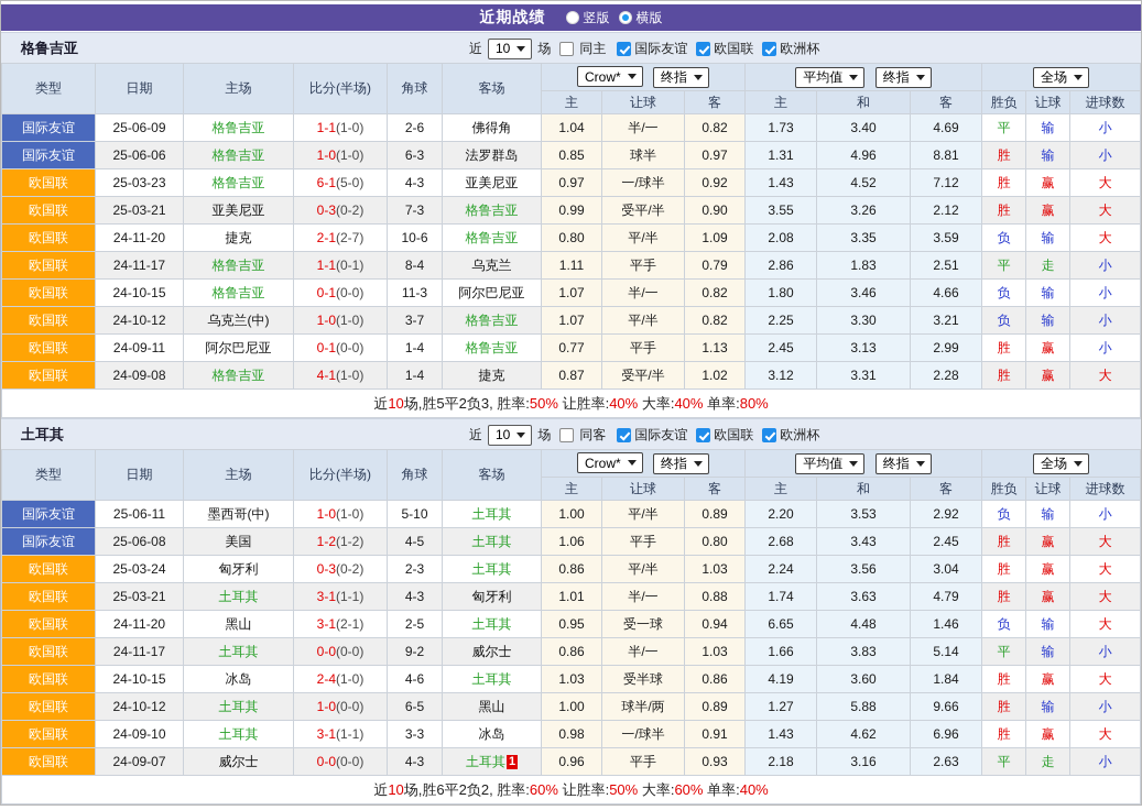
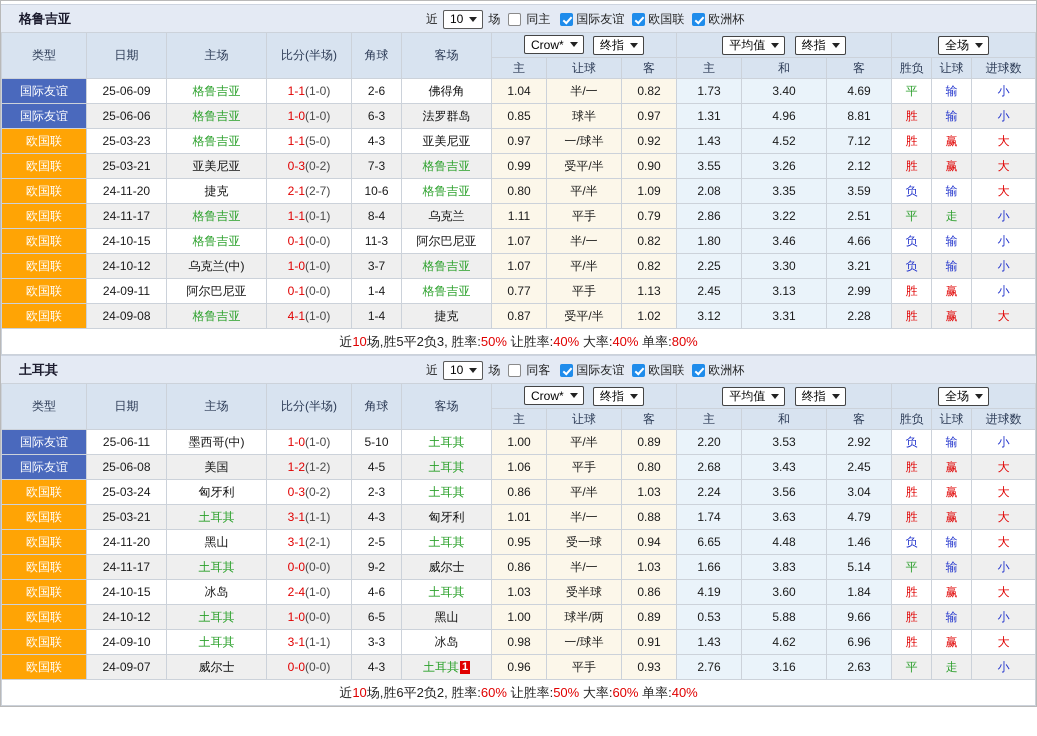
- 近期战绩
- 竖版
- 横版
  格鲁吉亚
  近
  10
  场
  同主
  国际友谊
  欧国联
  欧洲杯
  类型	日期	主场	比分(半场)	角球	客场	Crow* 终指	平均值 终指	全场
  主	让球	客	主	和	客	胜负	让球	进球数
  国际友谊	25-06-09	格鲁吉亚	1-1(1-0)	2-6	佛得角	1.04	半/一	0.82	1.73	3.40	4.69	平	输	小
  国际友谊	25-06-06	格鲁吉亚	1-0(1-0)	6-3	法罗群岛	0.85	球半	0.97	1.31	4.96	8.81	胜	输	小
- 欧国联	25-03-23	格鲁吉亚	6-1(5-0)	4-3	亚美尼亚	0.97	一/球半	0.92	1.43	4.52	7.12	胜	赢	大
+ 欧国联	25-03-23	格鲁吉亚	1-1(5-0)	4-3	亚美尼亚	0.97	一/球半	0.92	1.43	4.52	7.12	胜	赢	大
  欧国联	25-03-21	亚美尼亚	0-3(0-2)	7-3	格鲁吉亚	0.99	受平/半	0.90	3.55	3.26	2.12	胜	赢	大
  欧国联	24-11-20	捷克	2-1(2-7)	10-6	格鲁吉亚	0.80	平/半	1.09	2.08	3.35	3.59	负	输	大
- 欧国联	24-11-17	格鲁吉亚	1-1(0-1)	8-4	乌克兰	1.11	平手	0.79	2.86	1.83	2.51	平	走	小
+ 欧国联	24-11-17	格鲁吉亚	1-1(0-1)	8-4	乌克兰	1.11	平手	0.79	2.86	3.22	2.51	平	走	小
  欧国联	24-10-15	格鲁吉亚	0-1(0-0)	11-3	阿尔巴尼亚	1.07	半/一	0.82	1.80	3.46	4.66	负	输	小
  欧国联	24-10-12	乌克兰(中)	1-0(1-0)	3-7	格鲁吉亚	1.07	平/半	0.82	2.25	3.30	3.21	负	输	小
  欧国联	24-09-11	阿尔巴尼亚	0-1(0-0)	1-4	格鲁吉亚	0.77	平手	1.13	2.45	3.13	2.99	胜	赢	小
  欧国联	24-09-08	格鲁吉亚	4-1(1-0)	1-4	捷克	0.87	受平/半	1.02	3.12	3.31	2.28	胜	赢	大
  近10场,胜5平2负3, 胜率:50% 让胜率:40% 大率:40% 单率:80%
  土耳其
  近
  10
  场
  同客
  国际友谊
  欧国联
  欧洲杯
  类型	日期	主场	比分(半场)	角球	客场	Crow* 终指	平均值 终指	全场
  主	让球	客	主	和	客	胜负	让球	进球数
  国际友谊	25-06-11	墨西哥(中)	1-0(1-0)	5-10	土耳其	1.00	平/半	0.89	2.20	3.53	2.92	负	输	小
  国际友谊	25-06-08	美国	1-2(1-2)	4-5	土耳其	1.06	平手	0.80	2.68	3.43	2.45	胜	赢	大
  欧国联	25-03-24	匈牙利	0-3(0-2)	2-3	土耳其	0.86	平/半	1.03	2.24	3.56	3.04	胜	赢	大
  欧国联	25-03-21	土耳其	3-1(1-1)	4-3	匈牙利	1.01	半/一	0.88	1.74	3.63	4.79	胜	赢	大
  欧国联	24-11-20	黑山	3-1(2-1)	2-5	土耳其	0.95	受一球	0.94	6.65	4.48	1.46	负	输	大
  欧国联	24-11-17	土耳其	0-0(0-0)	9-2	威尔士	0.86	半/一	1.03	1.66	3.83	5.14	平	输	小
  欧国联	24-10-15	冰岛	2-4(1-0)	4-6	土耳其	1.03	受半球	0.86	4.19	3.60	1.84	胜	赢	大
- 欧国联	24-10-12	土耳其	1-0(0-0)	6-5	黑山	1.00	球半/两	0.89	1.27	5.88	9.66	胜	输	小
+ 欧国联	24-10-12	土耳其	1-0(0-0)	6-5	黑山	1.00	球半/两	0.89	0.53	5.88	9.66	胜	输	小
  欧国联	24-09-10	土耳其	3-1(1-1)	3-3	冰岛	0.98	一/球半	0.91	1.43	4.62	6.96	胜	赢	大
- 欧国联	24-09-07	威尔士	0-0(0-0)	4-3	土耳其 1	0.96	平手	0.93	2.18	3.16	2.63	平	走	小
+ 欧国联	24-09-07	威尔士	0-0(0-0)	4-3	土耳其 1	0.96	平手	0.93	2.76	3.16	2.63	平	走	小
  近10场,胜6平2负2, 胜率:60% 让胜率:50% 大率:60% 单率:40%
